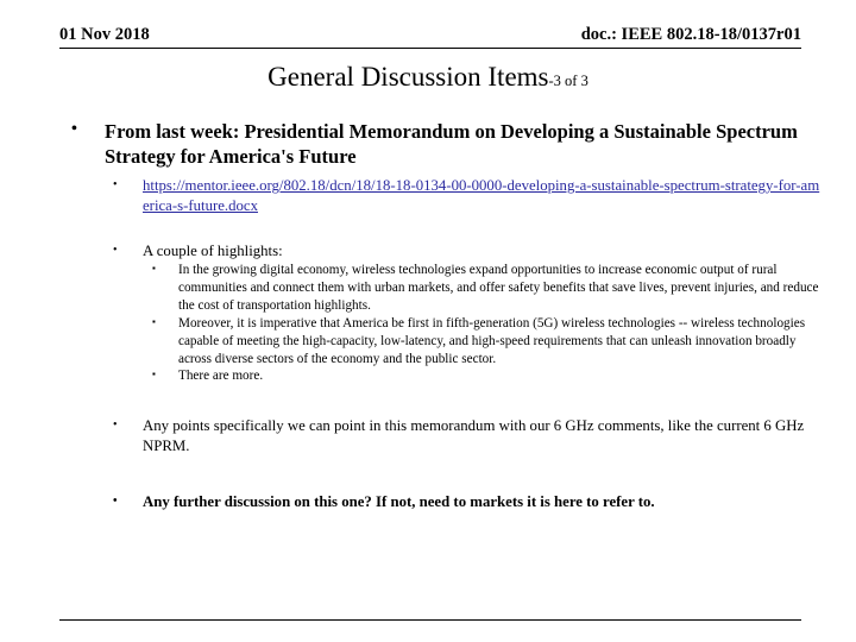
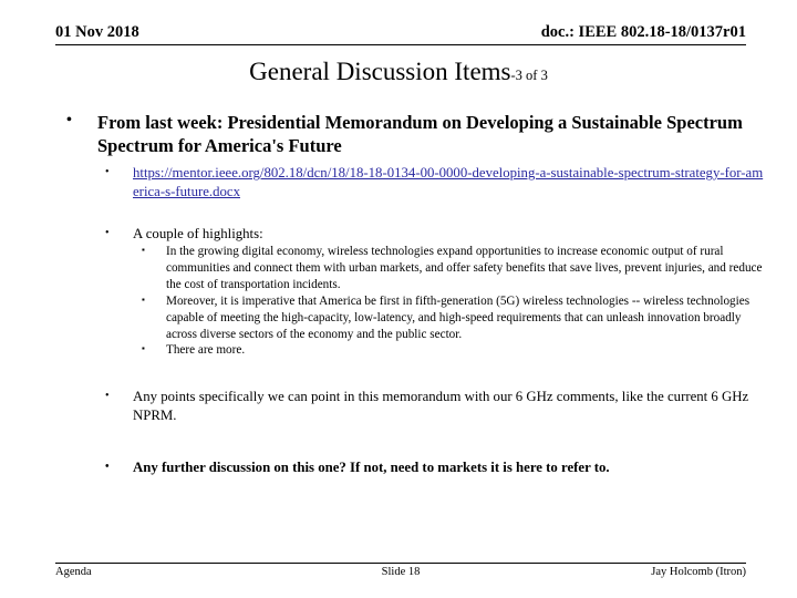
  01 Nov 2018
  doc.: IEEE 802.18-18/0137r01
  General Discussion Items-3 of 3
  •
- From last week: Presidential Memorandum on Developing a Sustainable Spectrum Strategy for America's Future
+ From last week: Presidential Memorandum on Developing a Sustainable Spectrum Spectrum for America's Future
  •
  https://mentor.ieee.org/802.18/dcn/18/18-18-0134-00-0000-developing-a-sustainable-spectrum-strategy-for-america-s-future.docx
  •
  A couple of highlights:
  ▪
- In the growing digital economy, wireless technologies expand opportunities to increase economic output of rural communities and connect them with urban markets, and offer safety benefits that save lives, prevent injuries, and reduce the cost of transportation highlights.
+ In the growing digital economy, wireless technologies expand opportunities to increase economic output of rural communities and connect them with urban markets, and offer safety benefits that save lives, prevent injuries, and reduce the cost of transportation incidents.
  ▪
  Moreover, it is imperative that America be first in fifth-generation (5G) wireless technologies -- wireless technologies capable of meeting the high-capacity, low-latency, and high-speed requirements that can unleash innovation broadly across diverse sectors of the economy and the public sector.
  ▪
  There are more.
  •
  Any points specifically we can point in this memorandum with our 6 GHz comments, like the current 6 GHz NPRM.
  •
  Any further discussion on this one? If not, need to markets it is here to refer to.
+ Agenda
+ Slide 18
+ Jay Holcomb (Itron)
